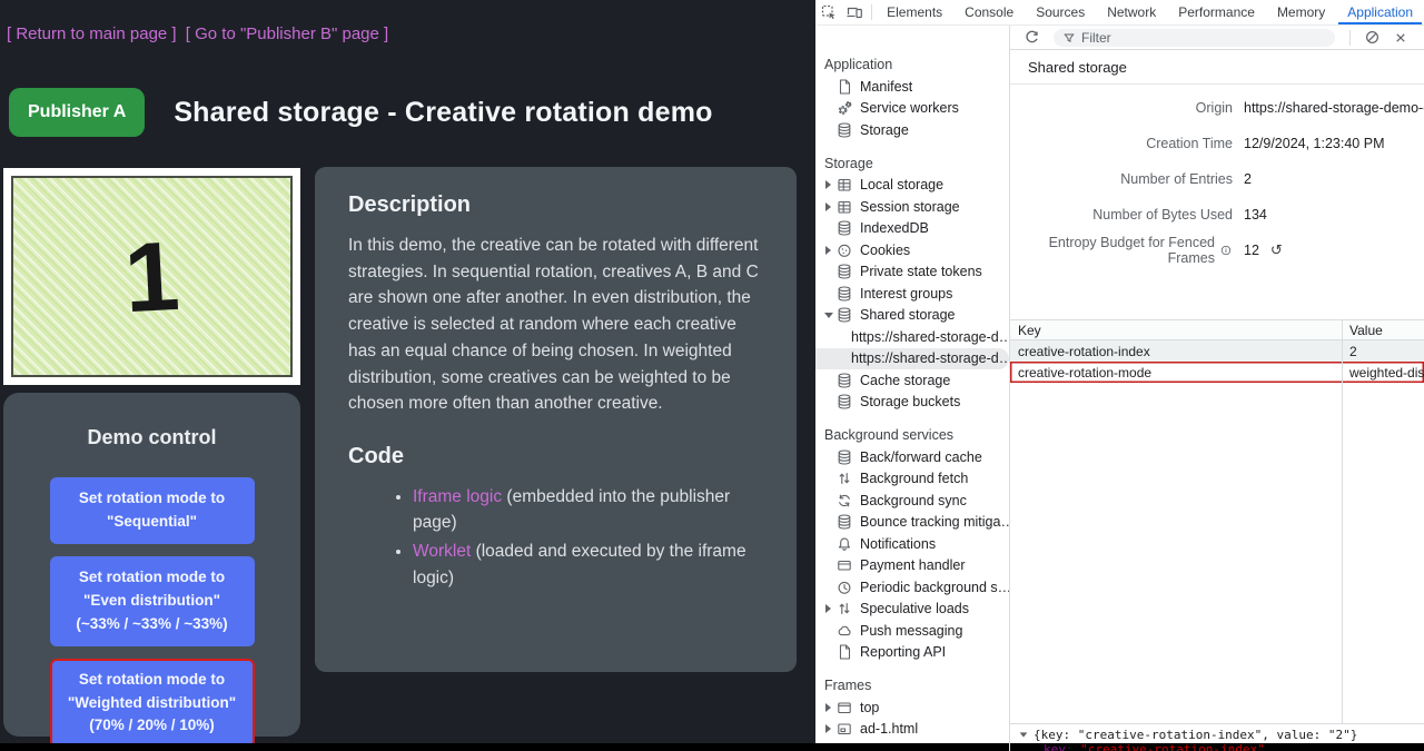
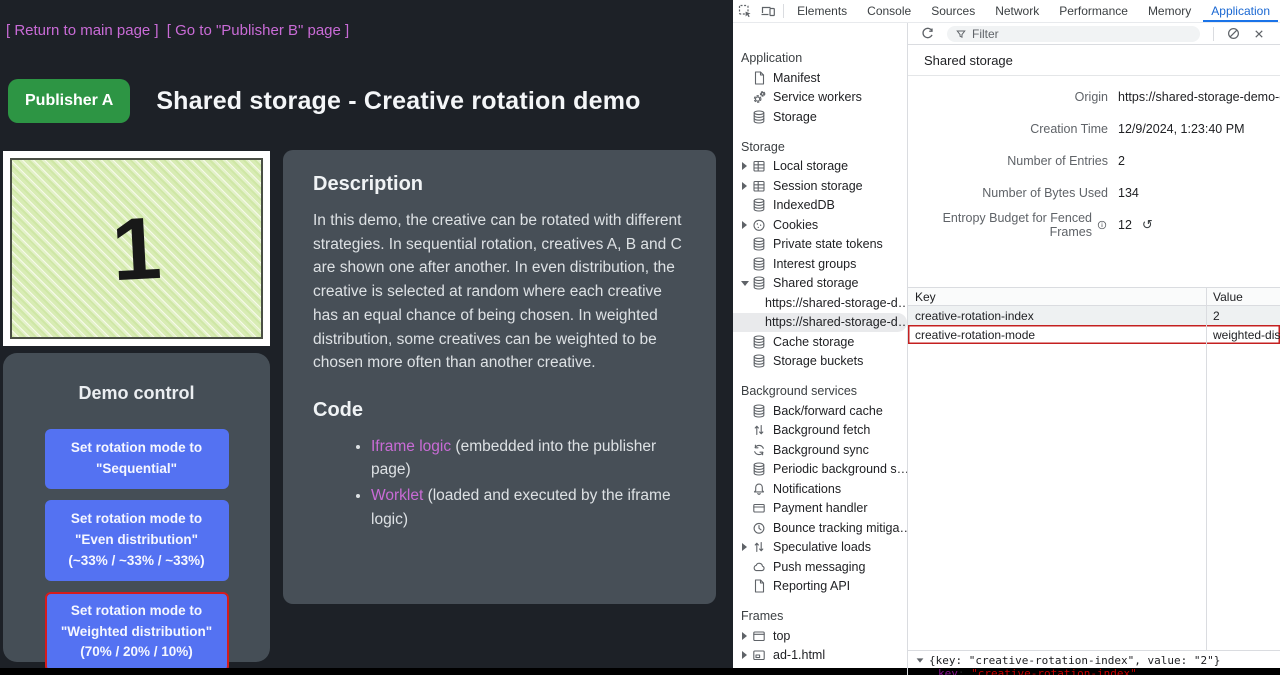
  [ Return to main page ] [ Go to "Publisher B" page ]
  Publisher A
  Shared storage - Creative rotation demo
  Demo control
  Set rotation mode to
  "Sequential"
  Set rotation mode to
  "Even distribution"
  (~33% / ~33% / ~33%)
  Set rotation mode to
  "Weighted distribution"
  (70% / 20% / 10%)
  Description
  In this demo, the creative can be rotated with different strategies. In sequential rotation, creatives A, B and C are shown one after another. In even distribution, the creative is selected at random where each creative has an equal chance of being chosen. In weighted distribution, some creatives can be weighted to be chosen more often than another creative.
  Code
  Iframe logic (embedded into the publisher page)
  Worklet (loaded and executed by the iframe logic)
  Elements
  Console
  Sources
  Network
  Performance
  Memory
  Application
  Filter
  Application
  Manifest
  Service workers
  Storage
  Storage
  Local storage
  Session storage
  IndexedDB
  Cookies
  Private state tokens
  Interest groups
  Shared storage
  https://shared-storage-d…
  https://shared-storage-d…
  Cache storage
  Storage buckets
  Background services
  Back/forward cache
  Background fetch
  Background sync
- Bounce tracking mitiga…
+ Periodic background s…
  Notifications
  Payment handler
- Periodic background s…
+ Bounce tracking mitiga…
  Speculative loads
  Push messaging
  Reporting API
  Frames
  top
  ad-1.html
  Shared storage
  Origin
  https://shared-storage-demo-
  Creation Time
  12/9/2024, 1:23:40 PM
  Number of Entries
  2
  Number of Bytes Used
  134
  Entropy Budget for Fenced Frames
  12
  ↺
  Key
  Value
  creative-rotation-index
  2
  creative-rotation-mode
  weighted-dis
  {key: "creative-rotation-index", value: "2"}
  key: "creative-rotation-index"
